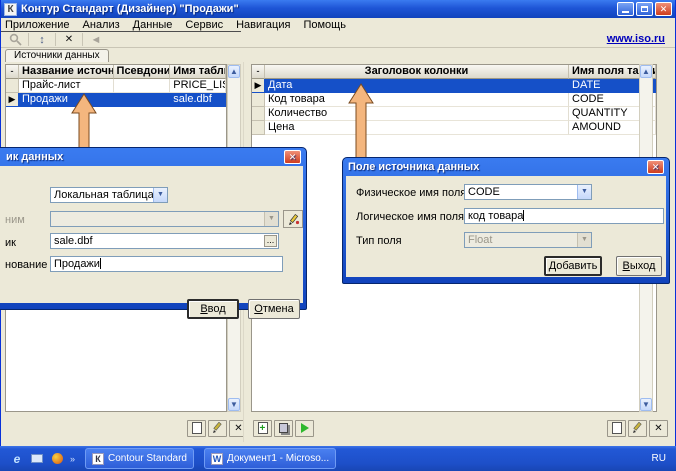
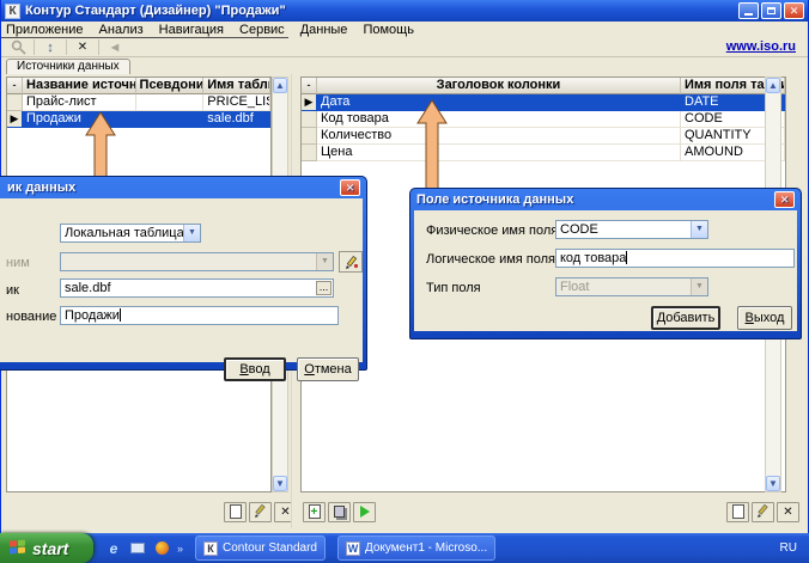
  К
  Контур Стандарт (Дизайнер) "Продажи"
  ✕
  Приложение
  Анализ
- Данные
+ Навигация
  Сервис
- Навигация
+ Данные
  Помощь
  ↕
  ✕
  ◄
  www.iso.ru
  Источники данных
  -
  Название источн
  Псевдони
  Имя табл
  Прайс-лист
  ▶
  Продажи
  sale.dbf
  ▲
  ▼
  ✕
  -
  Заголовок колонки
  Имя поля таи
  ▶
  Дата
  DATE
  Код товара
  CODE
  Количество
  QUANTITY
  Цена
  AMOUND
  ▲
  ▼
  +
  ✕
  ик данных
  ✕
  Локальная таблица
  ним
  ик
  sale.dbf
  ...
  нование
  Продажи
  Ввод
  Отмена
  Поле источника данных
  ✕
  Физическое имя пол
  CODE
  Логическое имя поля
  код товара
  Тип поля
  Float
  Добавить
  Выход
+ start
  e
  »
  К
  Contour Standard
  W
  Документ1 - Microso...
  RU
